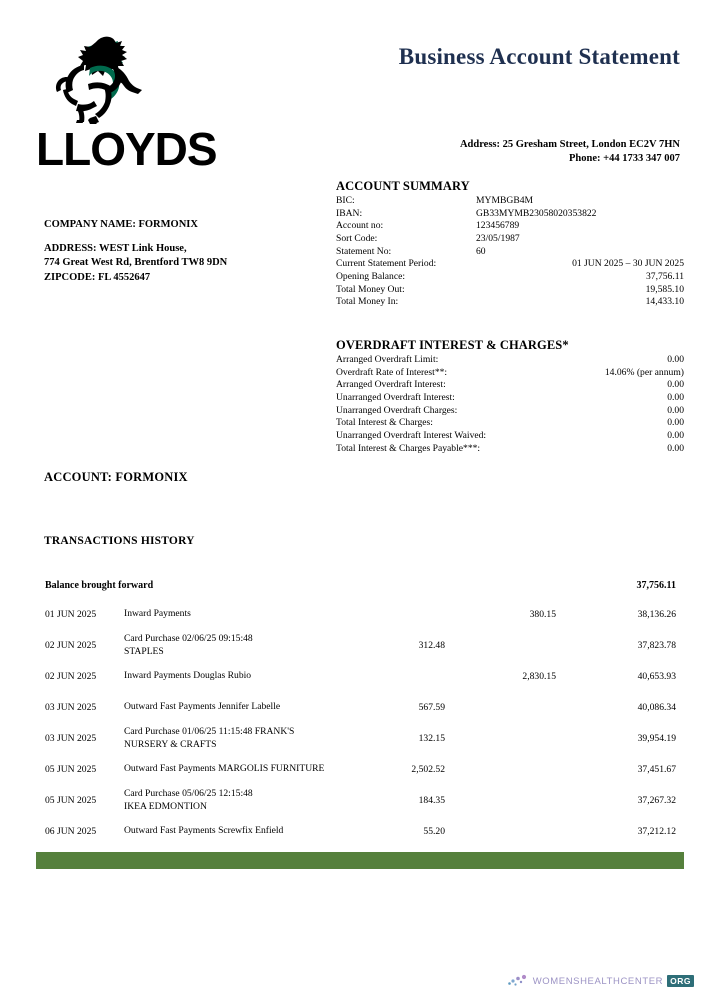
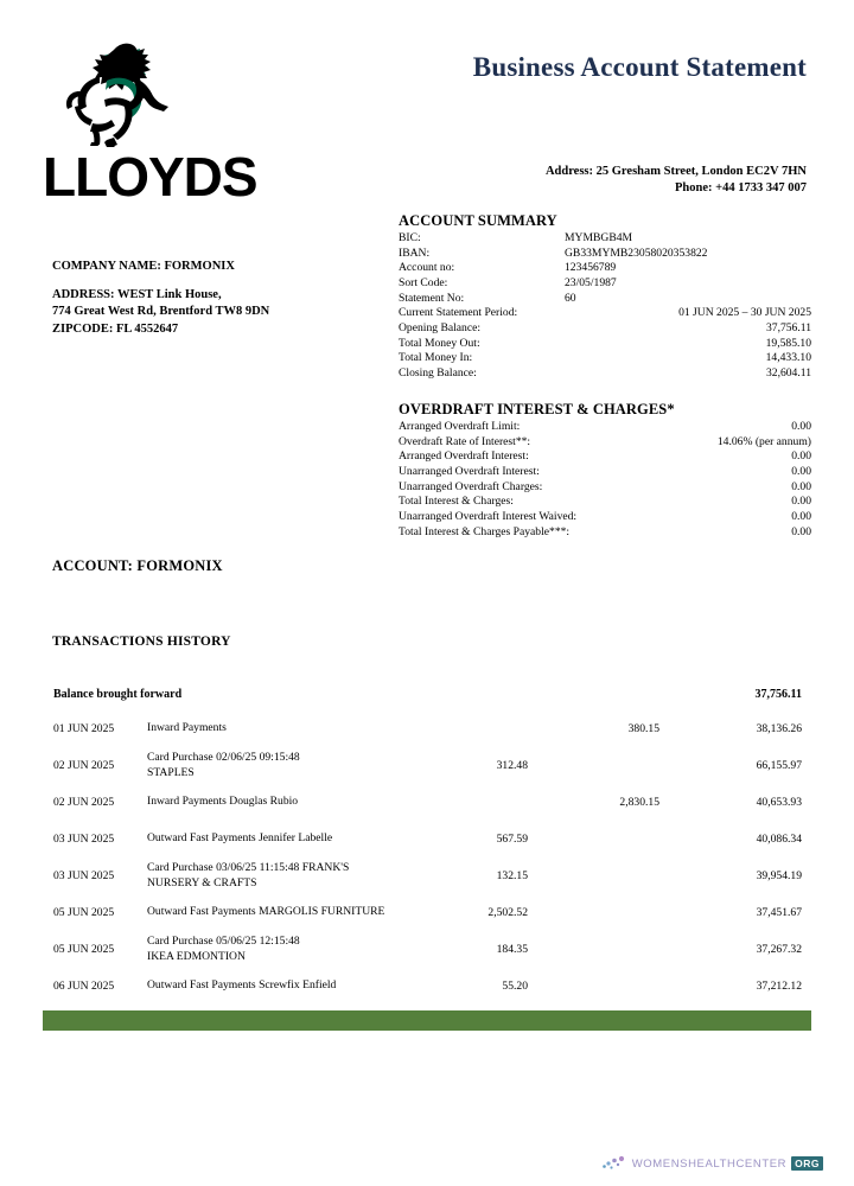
  LLOYDS
  Business Account Statement
  Address: 25 Gresham Street, London EC2V 7HN
  Phone: +44 1733 347 007
  COMPANY NAME: FORMONIX
  ADDRESS: WEST Link House,
  774 Great West Rd, Brentford TW8 9DN
  ZIPCODE: FL 4552647
  ACCOUNT SUMMARY
  BIC:
  MYMBGB4M
  IBAN:
  GB33MYMB23058020353822
  Account no:
  123456789
  Sort Code:
  23/05/1987
  Statement No:
  60
  Current Statement Period:
  01 JUN 2025 – 30 JUN 2025
  Opening Balance:
  37,756.11
  Total Money Out:
  19,585.10
  Total Money In:
  14,433.10
+ Closing Balance:
+ 32,604.11
  OVERDRAFT INTEREST & CHARGES*
  Arranged Overdraft Limit:
  0.00
  Overdraft Rate of Interest**:
  14.06% (per annum)
  Arranged Overdraft Interest:
  0.00
  Unarranged Overdraft Interest:
  0.00
  Unarranged Overdraft Charges:
  0.00
  Total Interest & Charges:
  0.00
  Unarranged Overdraft Interest Waived:
  0.00
  Total Interest & Charges Payable***:
  0.00
  ACCOUNT: FORMONIX
  TRANSACTIONS HISTORY
  Balance brought forward
  37,756.11
  01 JUN 2025
  Inward Payments
  380.15
  38,136.26
  02 JUN 2025
  Card Purchase 02/06/25 09:15:48
  STAPLES
  312.48
- 37,823.78
+ 66,155.97
  02 JUN 2025
  Inward Payments Douglas Rubio
  2,830.15
  40,653.93
  03 JUN 2025
  Outward Fast Payments Jennifer Labelle
  567.59
  40,086.34
  03 JUN 2025
- Card Purchase 01/06/25 11:15:48 FRANK'S
+ Card Purchase 03/06/25 11:15:48 FRANK'S
  NURSERY & CRAFTS
  132.15
  39,954.19
  05 JUN 2025
  Outward Fast Payments MARGOLIS FURNITURE
  2,502.52
  37,451.67
  05 JUN 2025
  Card Purchase 05/06/25 12:15:48
  IKEA EDMONTION
  184.35
  37,267.32
  06 JUN 2025
  Outward Fast Payments Screwfix Enfield
  55.20
  37,212.12
  WOMENSHEALTHCENTER
  ORG
